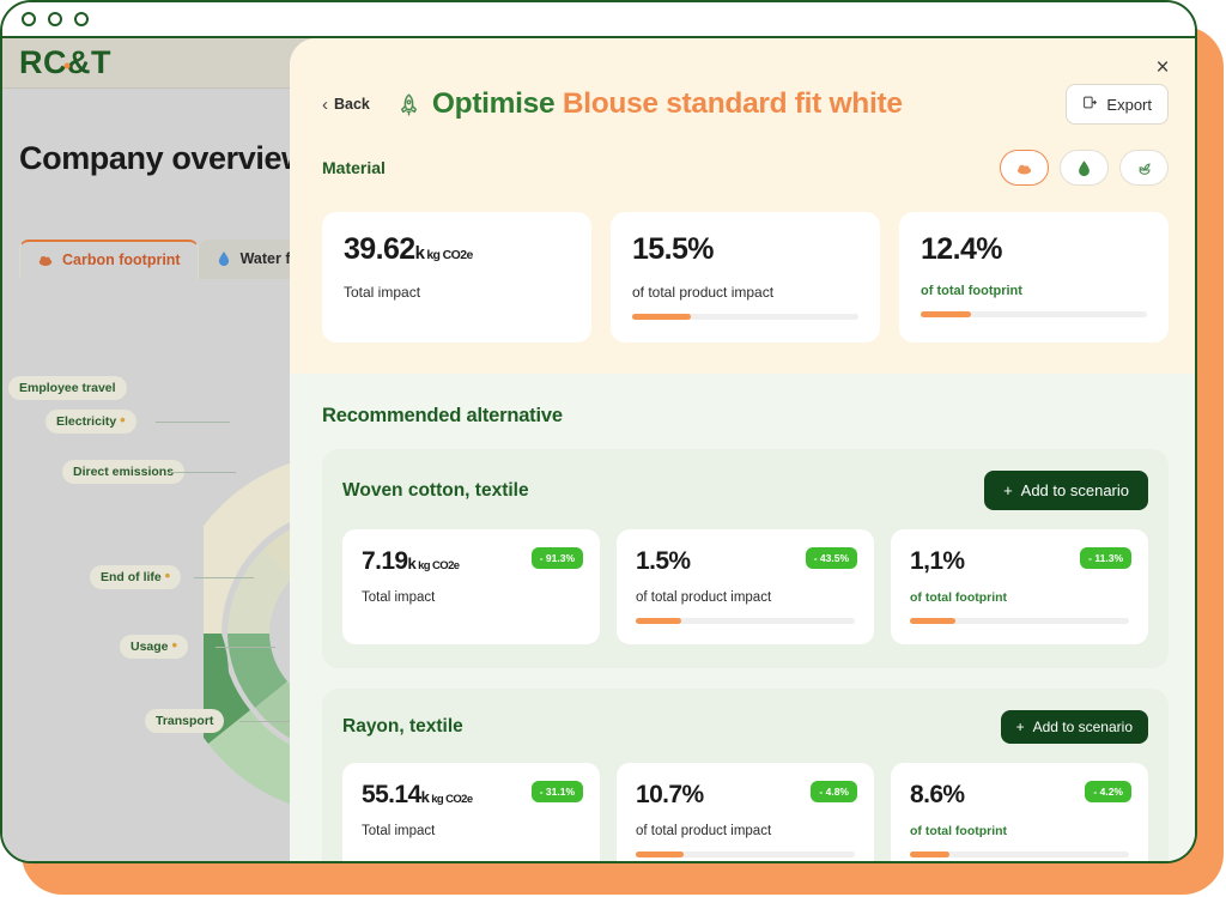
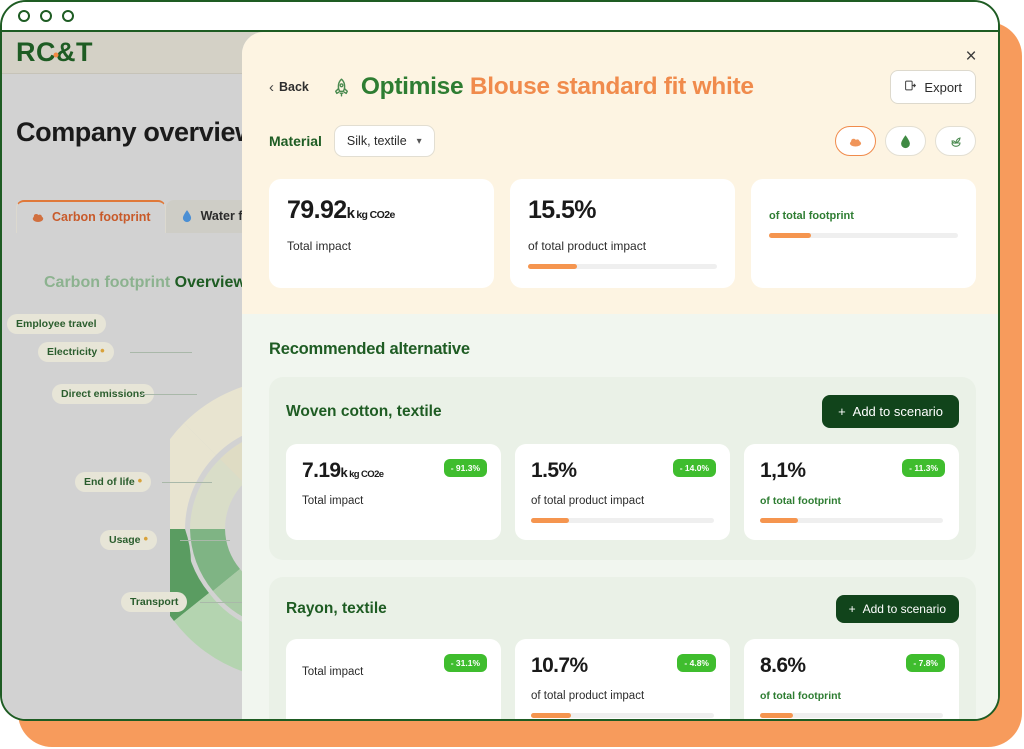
  RC&T
  Company overvie
  Carbon footprint
+ Carbon footprint Overview
  Employee travel
  Electricity •
  Direct emission
  End of life •
  Usage •
  Transport
  ×
  ‹
  Back
  Optimise Blouse standard fit white
  Export
  Material
+ Silk, textile
+ ▾
- 39.62k kg CO2e
+ 79.92k kg CO2e
  Total impact
  15.5%
  of total product impact
- 12.4%
  of total footprint
  Recommended alternative
  Woven cotton, textile
  +
  Add to scenario
  7.19k kg CO2e
  - 91.3%
  Total impact
  1.5%
- - 43.5%
+ - 14.0%
  of total product impact
  1,1%
  - 11.3%
  of total footprint
  Rayon, textile
  +
  Add to scenario
- 55.14k kg CO2e
  - 31.1%
  Total impact
  10.7%
  - 4.8%
  of total product impact
  8.6%
- - 4.2%
+ - 7.8%
  of total footprint
